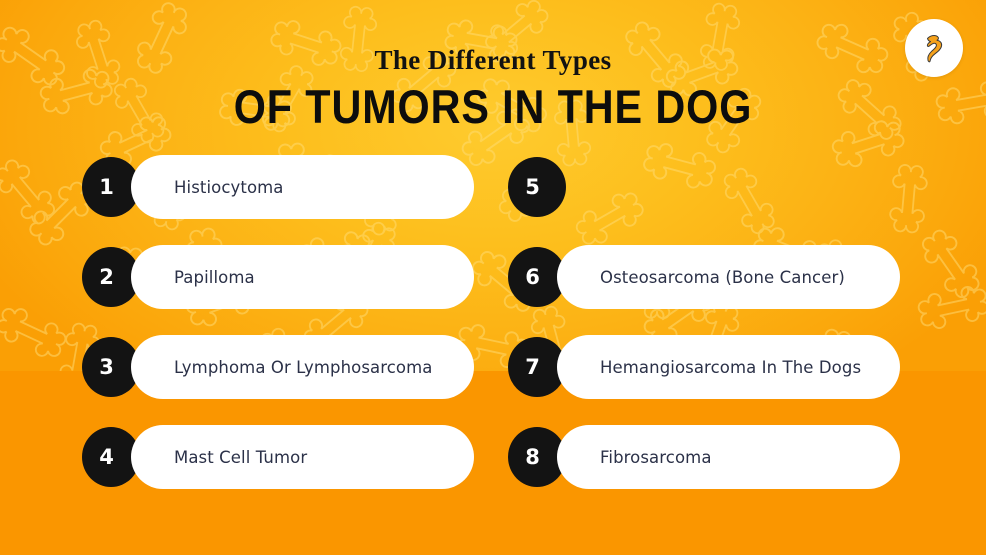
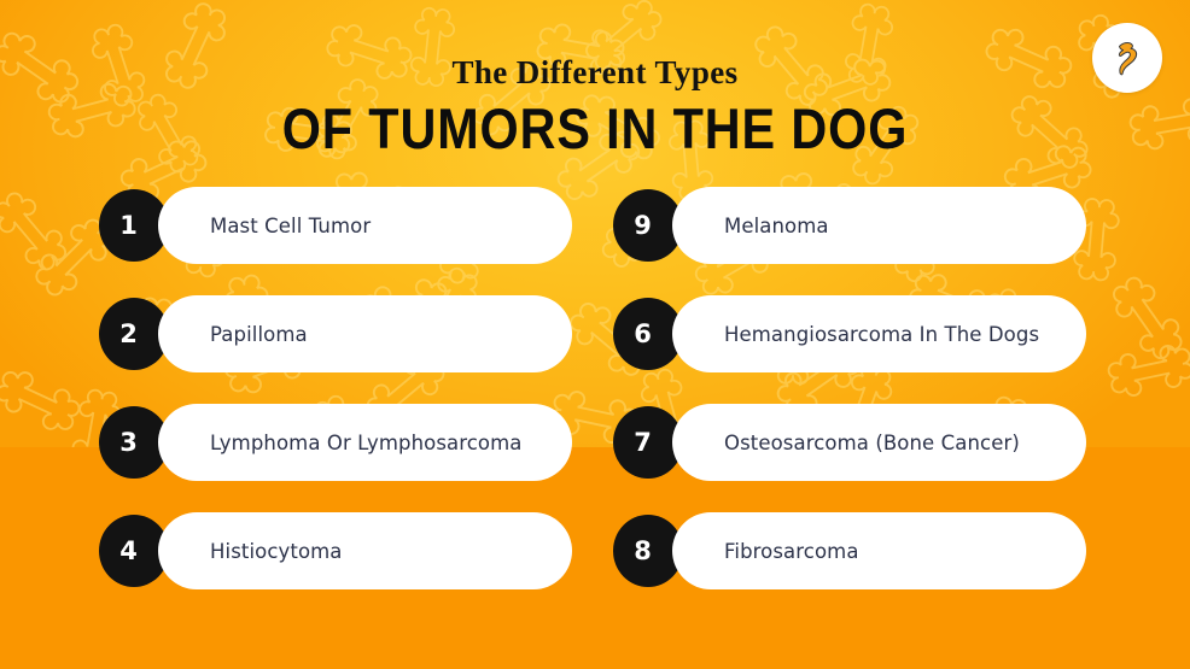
  The Different Types
  OF TUMORS IN THE DOG
  1
- Histiocytoma
+ Mast Cell Tumor
  2
  Papilloma
  3
  Lymphoma Or Lymphosarcoma
  4
- Mast Cell Tumor
+ Histiocytoma
- 5
+ 9
+ Melanoma
  6
- Osteosarcoma (Bone Cancer)
+ Hemangiosarcoma In The Dogs
  7
- Hemangiosarcoma In The Dogs
+ Osteosarcoma (Bone Cancer)
  8
  Fibrosarcoma
